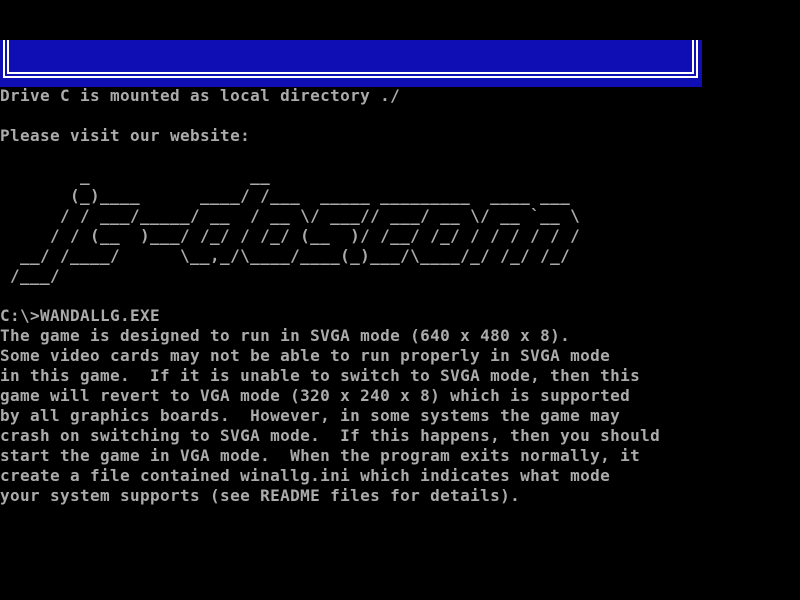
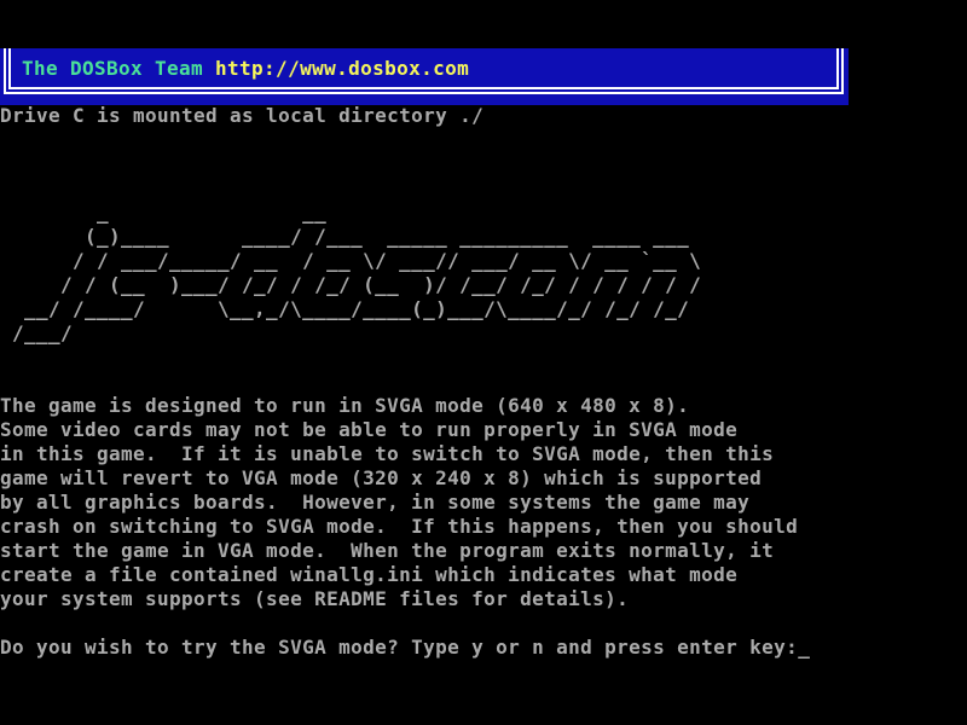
+ The DOSBox Team http://www.dosbox.com
  Drive C is mounted as local directory ./
- Please visit our website:
  _ __
  (_)____ ____/ /___ _____ _________ ____ ___
  / / ___/_____/ __ / __ \/ ___// ___/ __ \/ __ `__ \
  / / (__ )___/ /_/ / /_/ (__ )/ /__/ /_/ / / / / / /
  __/ /____/ \__,_/\____/____(_)___/\____/_/ /_/ /_/
  /___/
- C:\>WANDALLG.EXE
  The game is designed to run in SVGA mode (640 x 480 x 8).
  Some video cards may not be able to run properly in SVGA mode
  in this game. If it is unable to switch to SVGA mode, then this
  game will revert to VGA mode (320 x 240 x 8) which is supported
  by all graphics boards. However, in some systems the game may
  crash on switching to SVGA mode. If this happens, then you should
  start the game in VGA mode. When the program exits normally, it
  create a file contained winallg.ini which indicates what mode
  your system supports (see README files for details).
+ Do you wish to try the SVGA mode? Type y or n and press enter key:_
